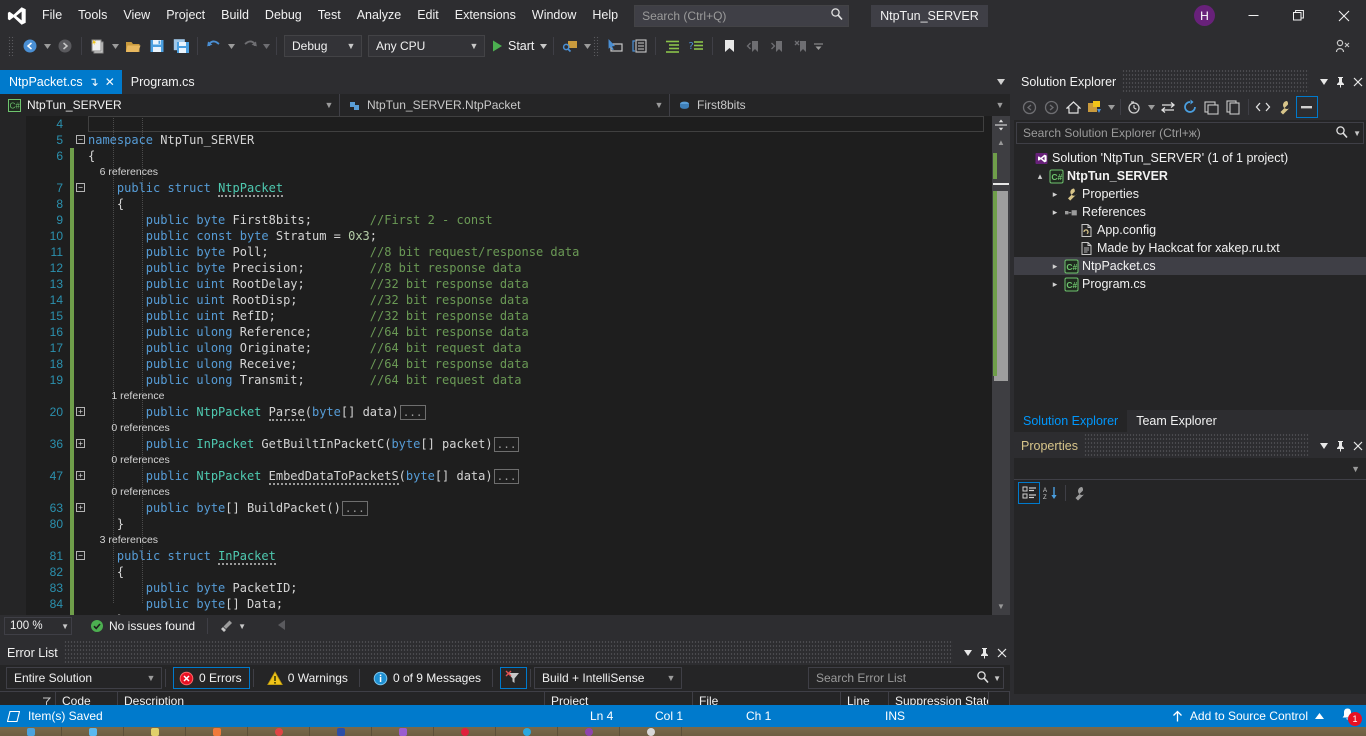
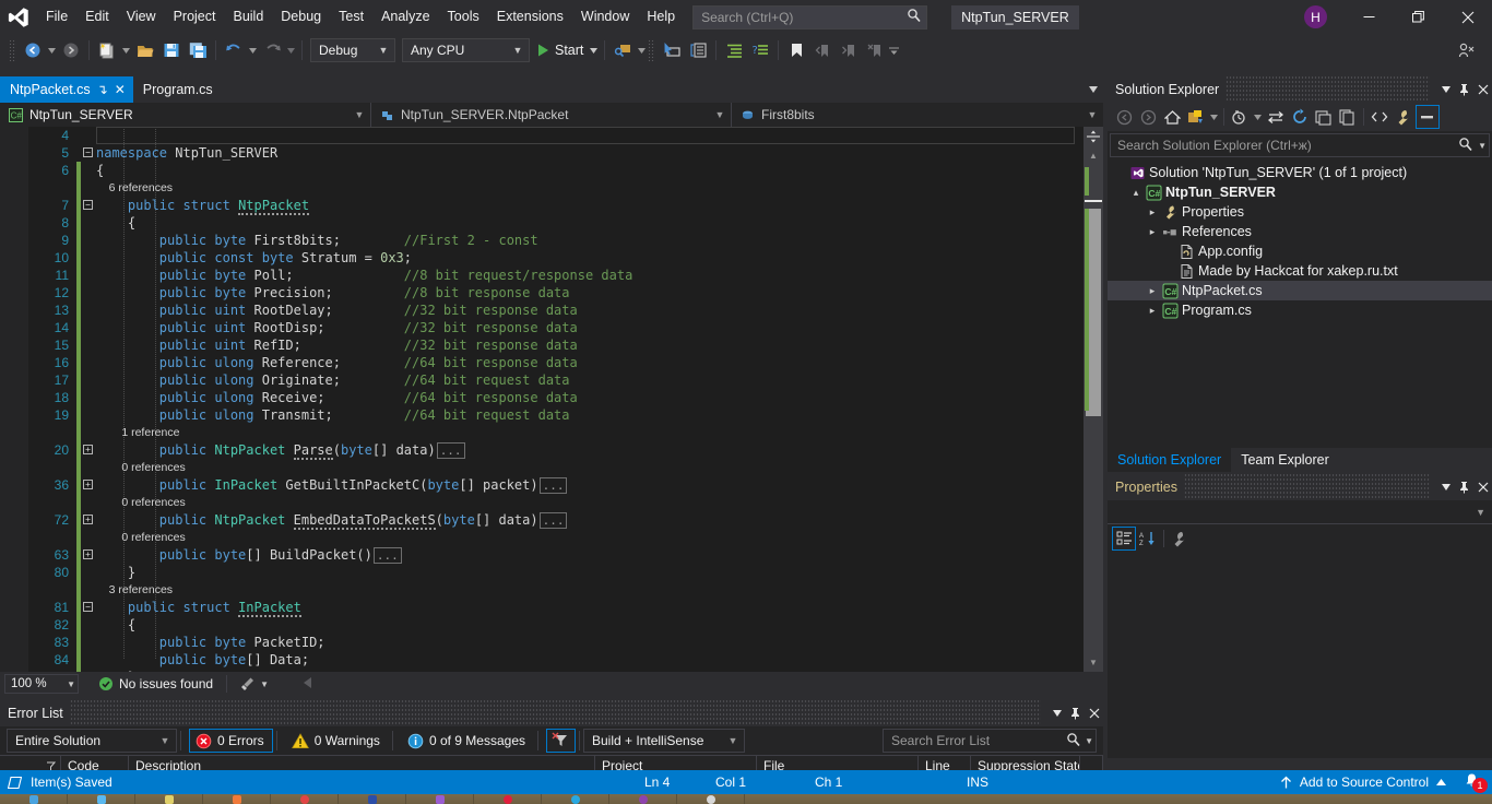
  File
- Tools
+ Edit
  View
  Project
  Build
  Debug
  Test
  Analyze
- Edit
+ Tools
  Extensions
  Window
  Help
  Search (Ctrl+Q)
  NtpTun_SERVER
  H
  Debug
  ▼
  Any CPU
  ▼
  Start
  ?
  NtpPacket.cs
  ↴
  ✕
  Program.cs
  C#
  NtpTun_SERVER
  ▼
  NtpTun_SERVER.NtpPacket
  ▼
  First8bits
  ▼
  4
  5
  −
  namespace NtpTun_SERVER
  6
  {
  6 references
  7
  −
  public struct NtpPacket
  8
  {
  9
  public byte First8bits; //First 2 - const
  10
  public const byte Stratum = 0x3;
  11
  public byte Poll; //8 bit request/response data
  12
  public byte Precision; //8 bit response data
  13
  public uint RootDelay; //32 bit response data
  14
  public uint RootDisp; //32 bit response data
  15
  public uint RefID; //32 bit response data
  16
  public ulong Reference; //64 bit response data
  17
  public ulong Originate; //64 bit request data
  18
  public ulong Receive; //64 bit response data
  19
  public ulong Transmit; //64 bit request data
  1 reference
  20
  +
  public NtpPacket Parse(byte[] data) ...
  0 references
  36
  +
  public InPacket GetBuiltInPacketC(byte[] packet) ...
  0 references
- 47
+ 72
  +
  public NtpPacket EmbedDataToPacketS(byte[] data) ...
  0 references
  63
  +
  public byte[] BuildPacket() ...
  80
  }
  3 references
  81
  −
  public struct InPacket
  82
  {
  83
  public byte PacketID;
  84
  public byte[] Data;
  ▲
  ▼
  100 %
  ▼
  No issues found
  ▼
  Solution Explorer
  Search Solution Explorer (Ctrl+ж)
  ▼
  Solution 'NtpTun_SERVER' (1 of 1 project)
  ▴
  C#
  NtpTun_SERVER
  ▸
  Properties
  ▸
  References
  App.config
  Made by Hackcat for xakep.ru.txt
  ▸
  C#
  NtpPacket.cs
  ▸
  C#
  Program.cs
  Solution Explorer
  Team Explorer
  Properties
  ▼
  Error List
  Entire Solution
  ▼
  0 Errors
  0 Warnings
  0 of 9 Messages
  Build + IntelliSense
  ▼
  Search Error List
  ▼
  Code
  Description
  Project
  File
  Line
  Suppression Stat
  Item(s) Saved
  Ln 4
  Col 1
  Ch 1
  INS
  Add to Source Control
  1
